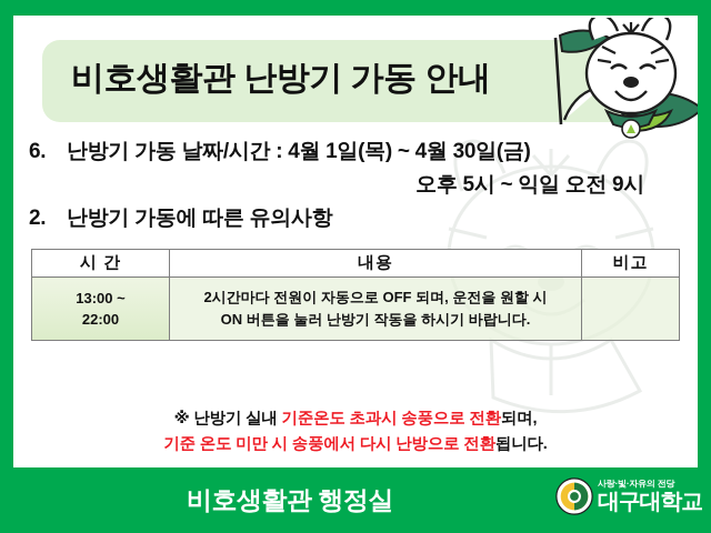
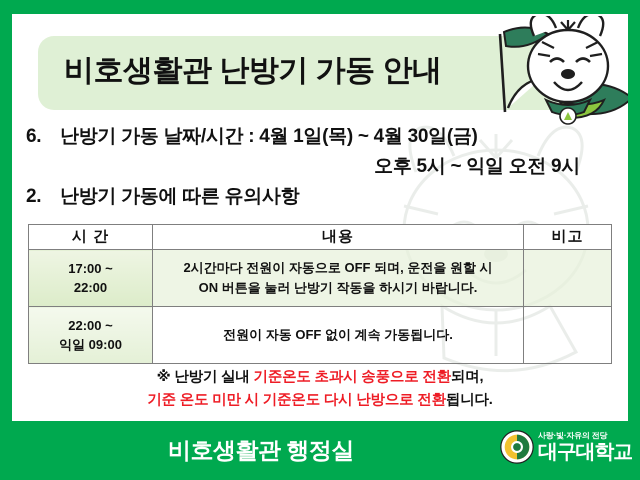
  비호생활관 난방기 가동 안내
  6.
  난방기 가동 날짜/시간 : 4월 1일(목) ~ 4월 30일(금)
  오후 5시 ~ 익일 오전 9시
  2.
  난방기 가동에 따른 유의사항
  시 간	내용	비고
- 13:00 ~ 22:00	2시간마다 전원이 자동으로 OFF 되며, 운전을 원할 시 ON 버튼을 눌러 난방기 작동을 하시기 바랍니다.
+ 17:00 ~ 22:00	2시간마다 전원이 자동으로 OFF 되며, 운전을 원할 시 ON 버튼을 눌러 난방기 작동을 하시기 바랍니다.
+ 22:00 ~ 익일 09:00	전원이 자동 OFF 없이 계속 가동됩니다.
  ※ 난방기 실내 기준온도 초과시 송풍으로 전환되며,
- 기준 온도 미만 시 송풍에서 다시 난방으로 전환됩니다.
+ 기준 온도 미만 시 기준온도 다시 난방으로 전환됩니다.
  비호생활관 행정실
  사랑·빛·자유의 전당
  대구대학교
